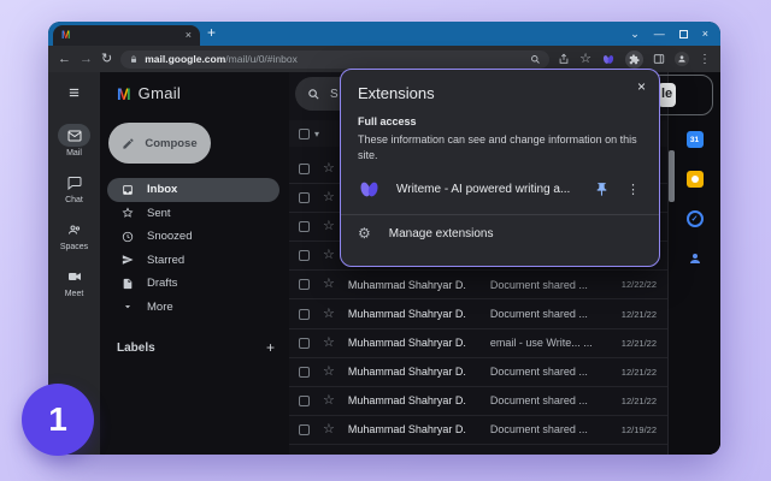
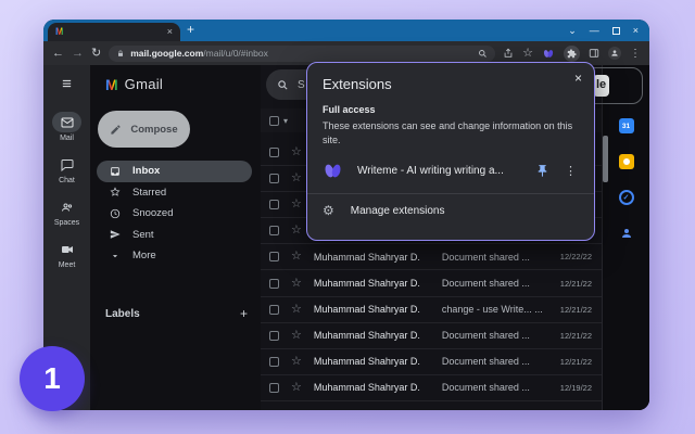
  M
  ×
  +
  ⌄
  —
  ×
  ←
  →
  ↻
  mail.google.com/mail/u/0/#inbox
  ☆
  ⋮
  ≡
  M
  Gmail
  Compose
  Inbox
- Sent
+ Starred
  Snoozed
- Starred
+ Sent
- Drafts
  More
  Labels
  +
  S
  ▾
  ☆
  ☆
  ☆
  ☆
  ☆
  Muhammad Shahryar D.
  Document shared ...
  12/22/22
  ☆
  Muhammad Shahryar D.
  Document shared ...
  12/21/22
  ☆
  Muhammad Shahryar D.
- email - use Write... ...
+ change - use Write... ...
  12/21/22
  ☆
  Muhammad Shahryar D.
  Document shared ...
  12/21/22
  ☆
  Muhammad Shahryar D.
  Document shared ...
  12/21/22
  ☆
  Muhammad Shahryar D.
  Document shared ...
  12/19/22
  le
  ×
  Extensions
  Full access
- These information can see and change information on this site.
+ These extensions can see and change information on this site.
- Writeme - AI powered writing a...
+ Writeme - AI writing writing a...
  ⋮
  ⚙
  Manage extensions
  1
